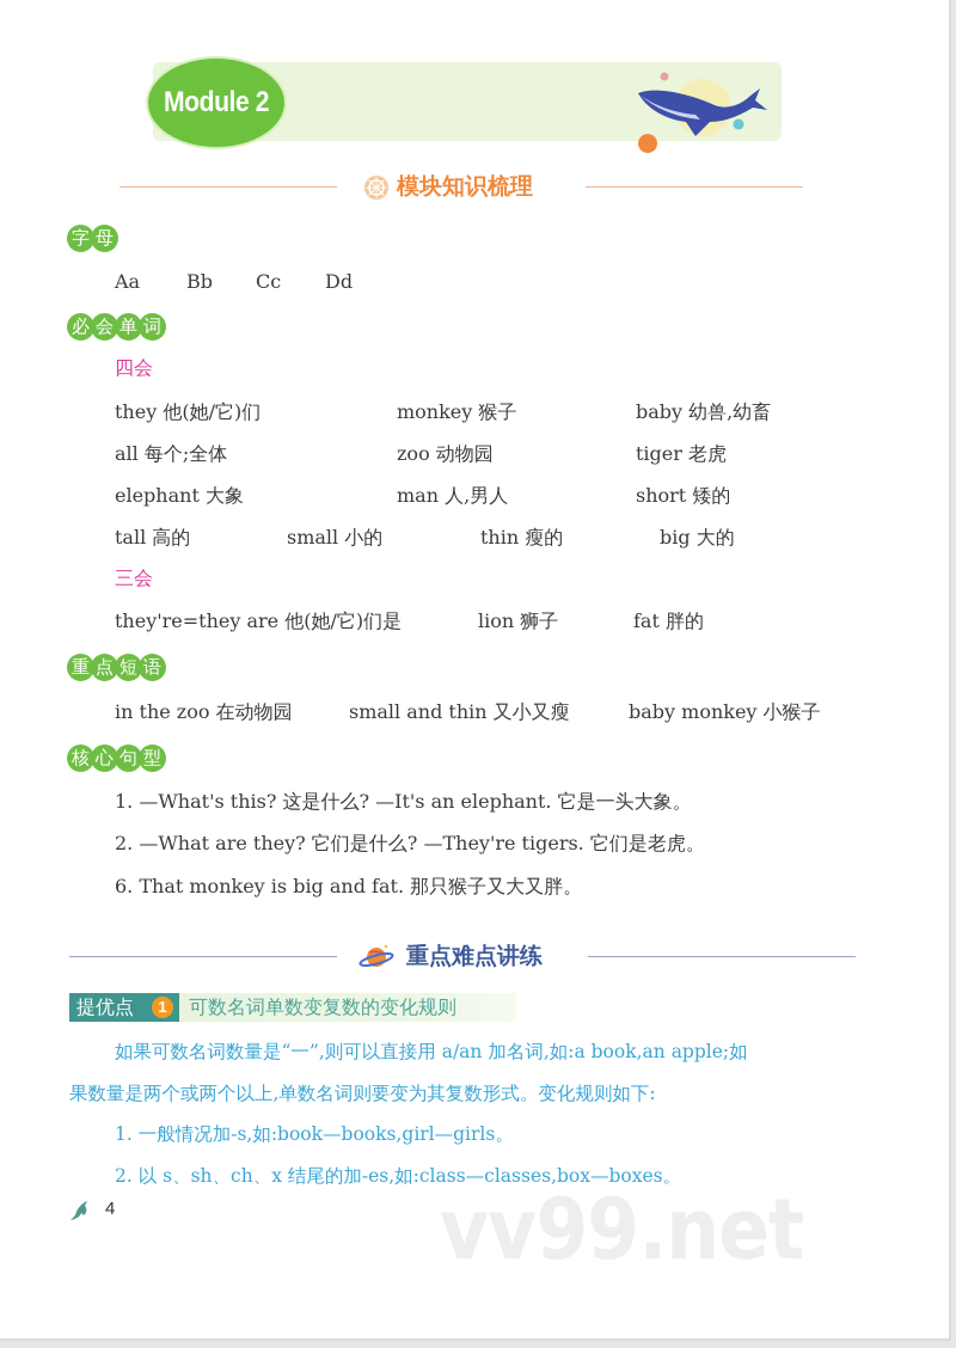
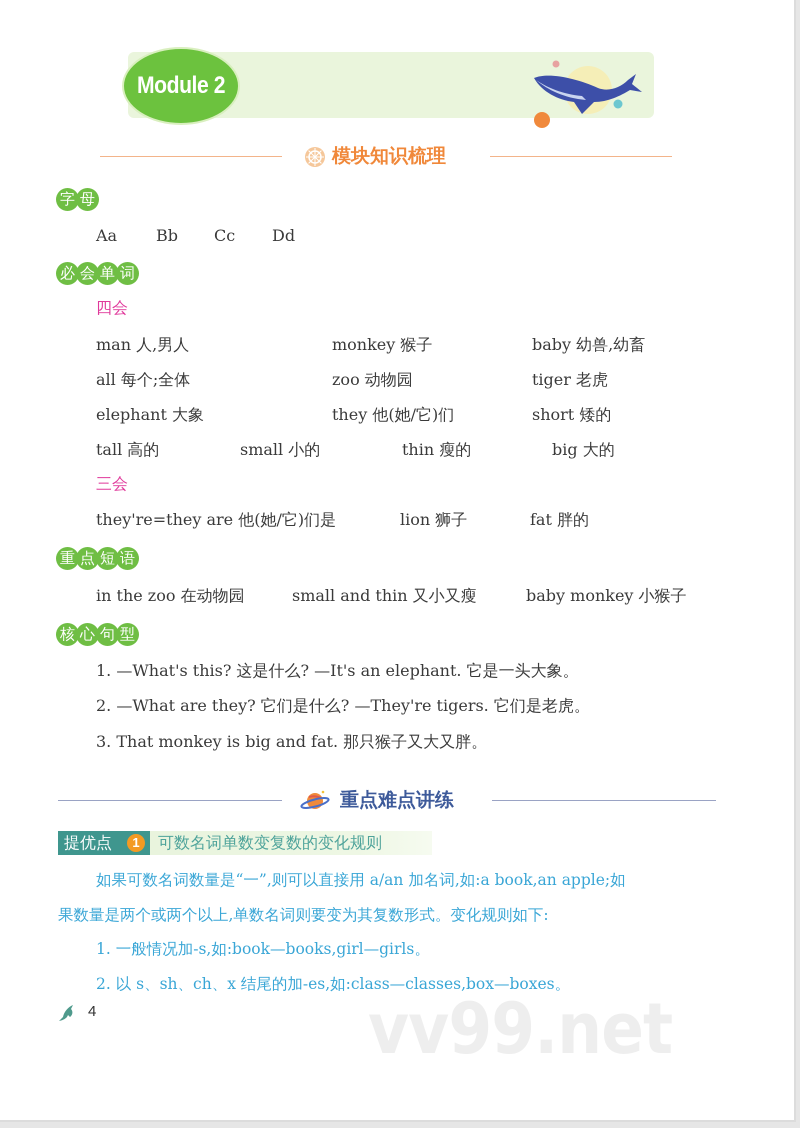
  Module 2
  模块知识梳理
  字
  母
  Aa
  Bb
  Cc
  Dd
  必
  会
  单
  词
  四会
- they 他(她/它)们
+ man 人,男人
  monkey 猴子
  baby 幼兽,幼畜
  all 每个;全体
  zoo 动物园
  tiger 老虎
  elephant 大象
- man 人,男人
+ they 他(她/它)们
  short 矮的
  tall 高的
  small 小的
  thin 瘦的
  big 大的
  三会
  they're=they are 他(她/它)们是
  lion 狮子
  fat 胖的
  重
  点
  短
  语
  in the zoo 在动物园
  small and thin 又小又瘦
  baby monkey 小猴子
  核
  心
  句
  型
  1. —What's this? 这是什么? —It's an elephant. 它是一头大象。
  2. —What are they? 它们是什么? —They're tigers. 它们是老虎。
- 6. That monkey is big and fat. 那只猴子又大又胖。
+ 3. That monkey is big and fat. 那只猴子又大又胖。
  重点难点讲练
  提优点
  1
  可数名词单数变复数的变化规则
  如果可数名词数量是“一”,则可以直接用 a/an 加名词,如:a book,an apple;如
  果数量是两个或两个以上,单数名词则要变为其复数形式。变化规则如下:
  1. 一般情况加-s,如:book—books,girl—girls。
  2. 以 s、sh、ch、x 结尾的加-es,如:class—classes,box—boxes。
  4
  vv99.net
